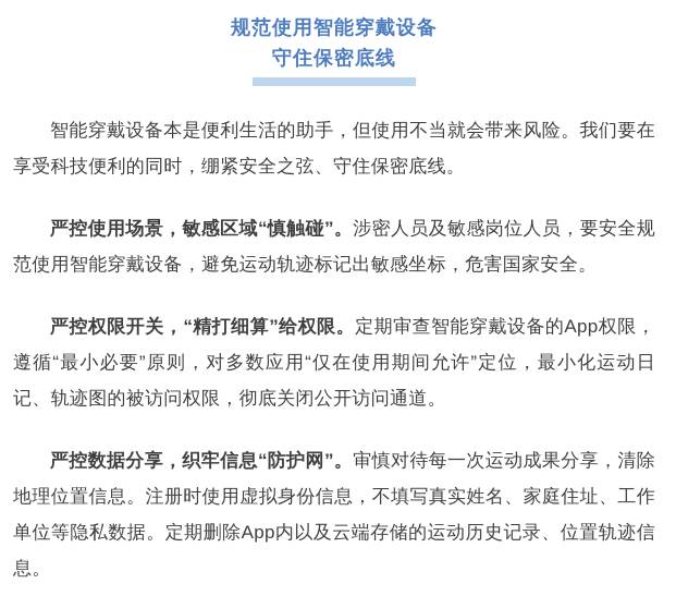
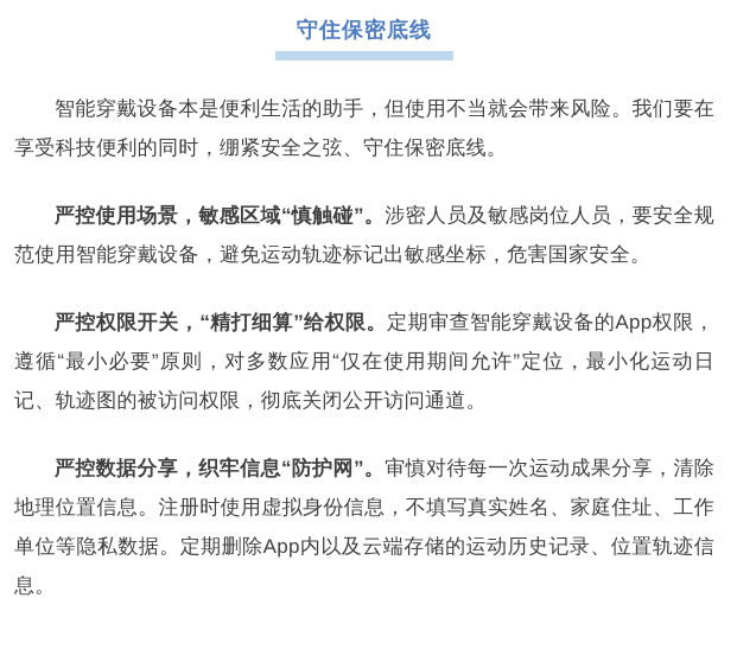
- 规范使用智能穿戴设备
  守住保密底线
  智能穿戴设备本是便利生活的助手，但使用不当就会带来风险。我们要在享受科技便利的同时，绷紧安全之弦、守住保密底线。
  严控使用场景，敏感区域“慎触碰”。涉密人员及敏感岗位人员，要安全规范使用智能穿戴设备，避免运动轨迹标记出敏感坐标，危害国家安全。
  严控权限开关，“精打细算”给权限。定期审查智能穿戴设备的App权限，遵循“最小必要”原则，对多数应用“仅在使用期间允许”定位，最小化运动日记、轨迹图的被访问权限，彻底关闭公开访问通道。
  严控数据分享，织牢信息“防护网”。审慎对待每一次运动成果分享，清除地理位置信息。注册时使用虚拟身份信息，不填写真实姓名、家庭住址、工作单位等隐私数据。定期删除App内以及云端存储的运动历史记录、位置轨迹信息。
